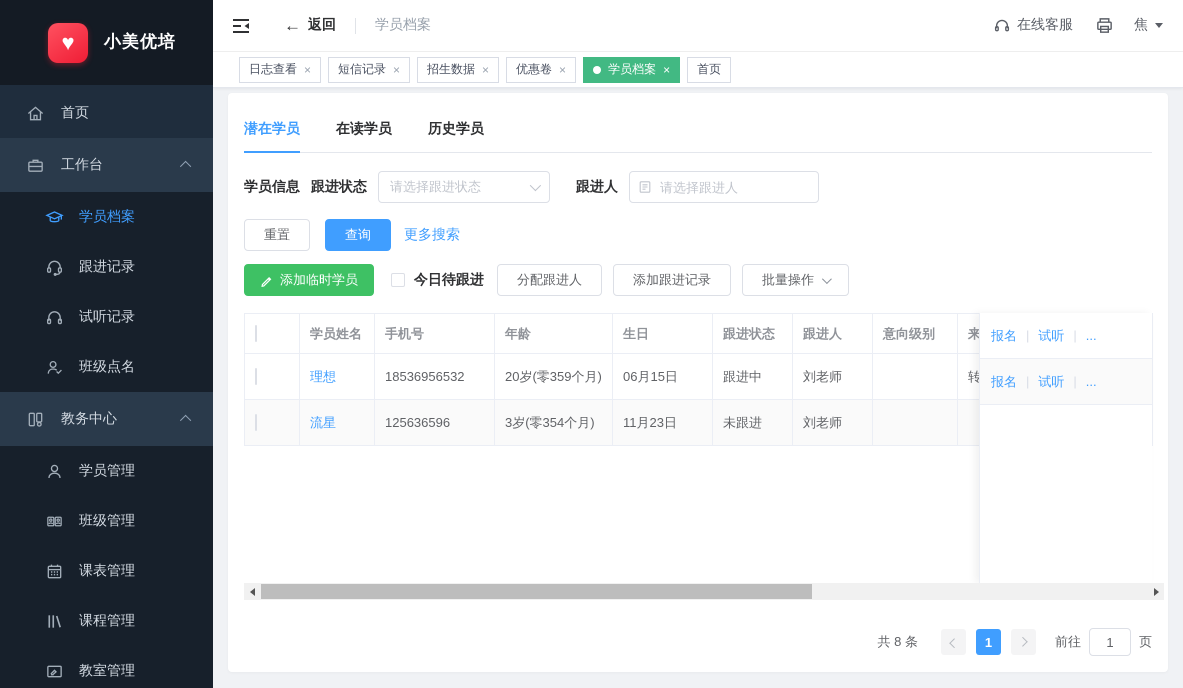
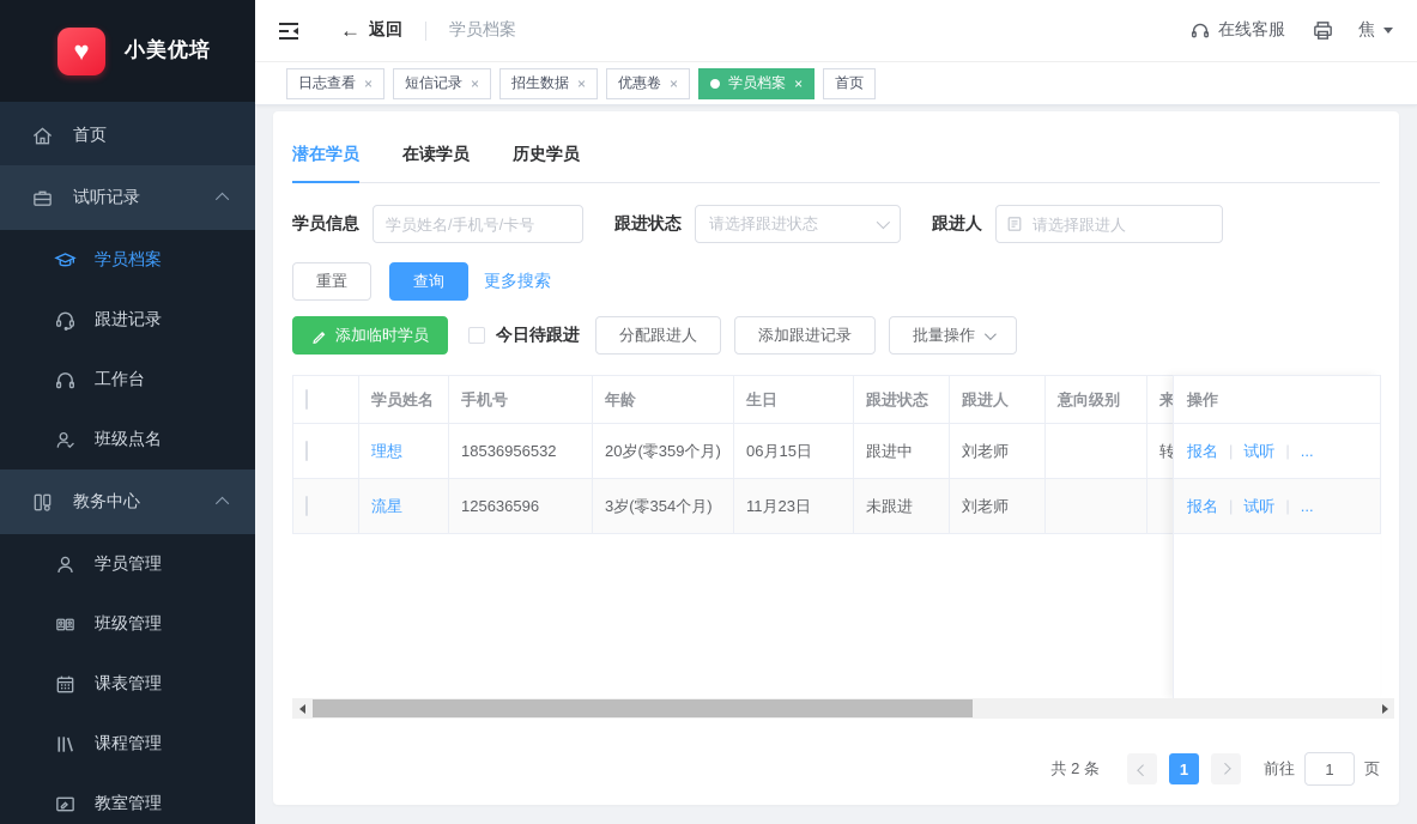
  ♥
  小美优培
  首页
- 工作台
+ 试听记录
  学员档案
  跟进记录
- 试听记录
+ 工作台
  班级点名
  教务中心
  学员管理
  班级管理
  课表管理
  课程管理
  教室管理
  ←
  返回
  学员档案
  在线客服
  焦
  日志查看
  ×
  短信记录
  ×
  招生数据
  ×
  优惠卷
  ×
  学员档案
  ×
  首页
  潜在学员
  在读学员
  历史学员
  学员信息
+ 学员姓名/手机号/卡号
  跟进状态
  请选择跟进状态
  跟进人
  请选择跟进人
  重置
  查询
  更多搜索
  添加临时学员
  今日待跟进
  分配跟进人
  添加跟进记录
  批量操作
  	学员姓名	手机号	年龄	生日	跟进状态	跟进人	意向级别	来
  	理想	18536956532	20岁(零359个月)	06月15日	跟进中	刘老师		转
  	流星	125636596	3岁(零354个月)	11月23日	未跟进	刘老师
+ 操作
  报名
  |
  试听
  ...
  报名
  |
  试听
  ...
- 共 8 条
+ 共 2 条
  1
  前往
  1
  页
